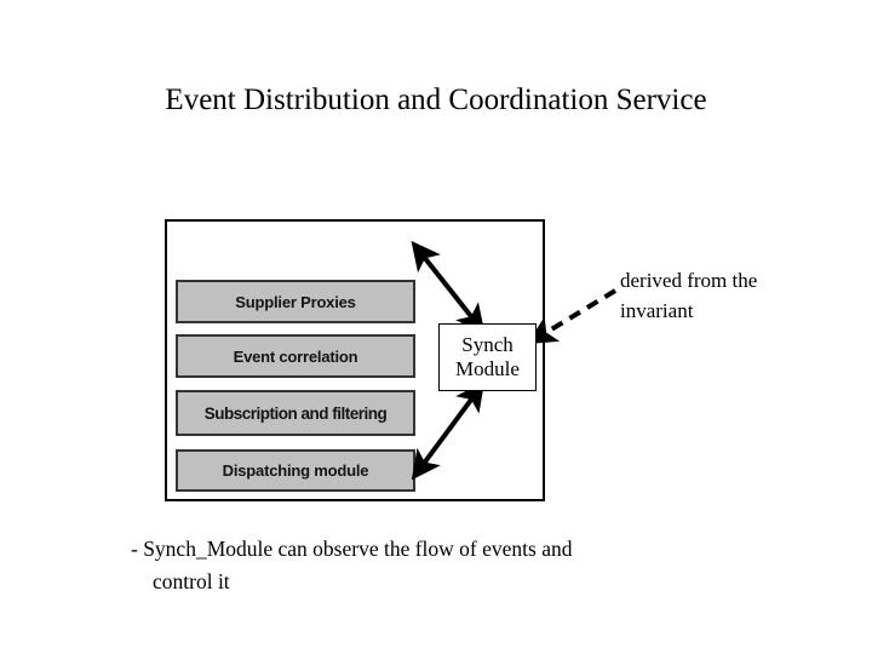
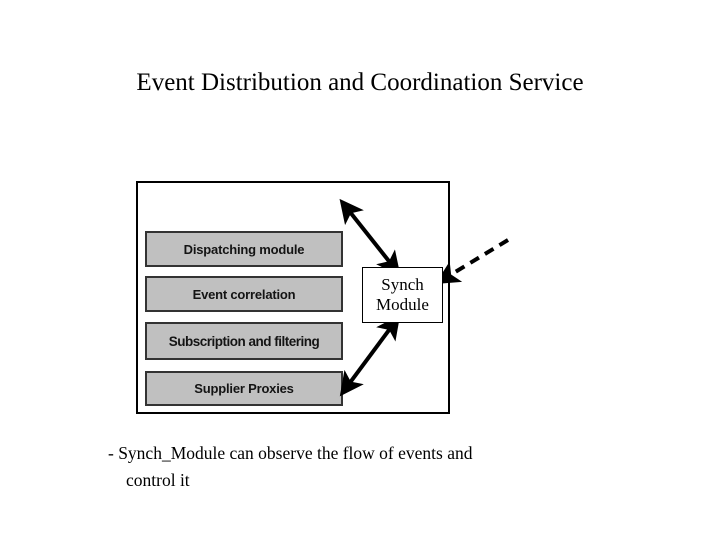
  Event Distribution and Coordination Service
- Supplier Proxies
+ Dispatching module
  Event correlation
  Subscription and filtering
- Dispatching module
+ Supplier Proxies
  Synch
  Module
- derived from the
- invariant
  - Synch_Module can observe the flow of events and
  control it
